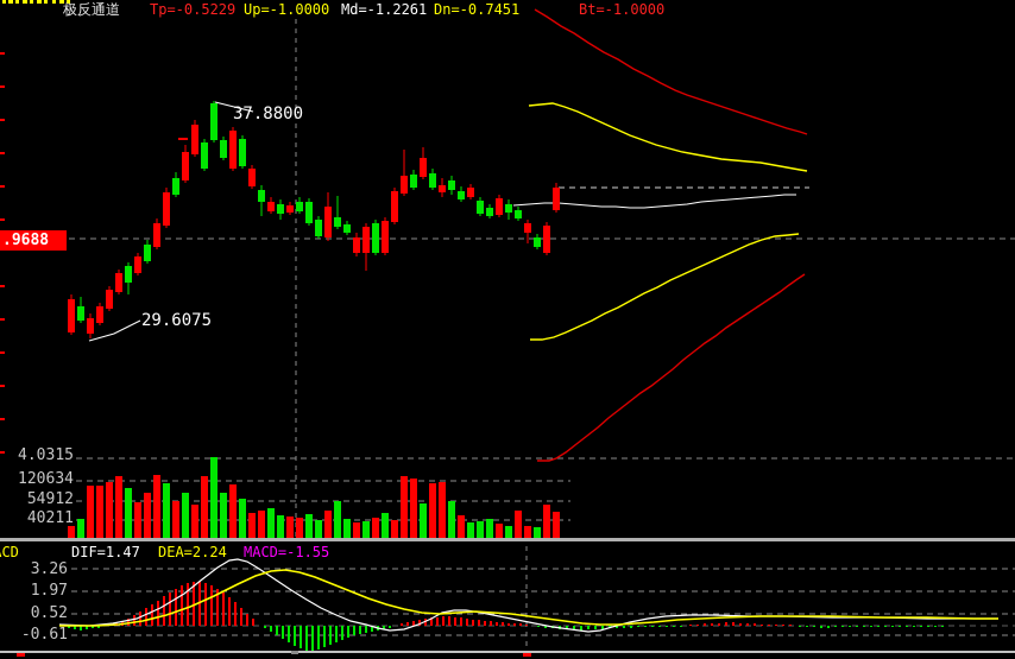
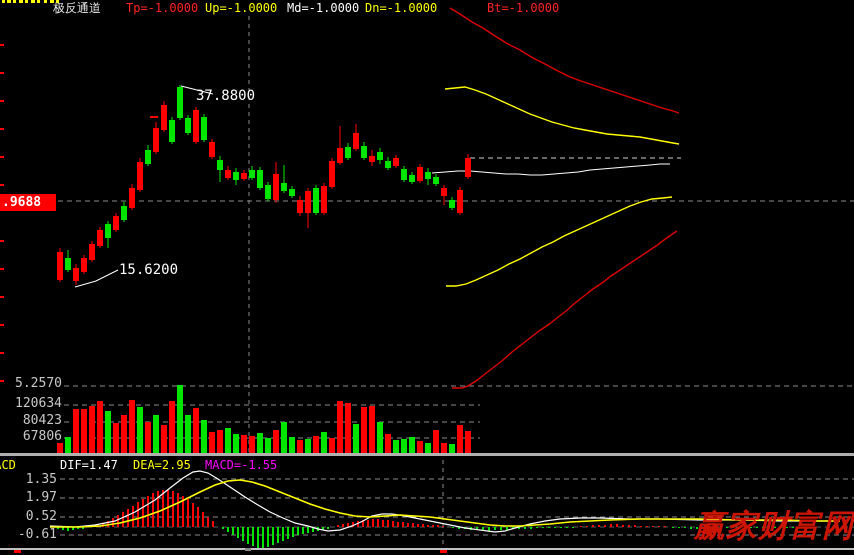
  极反通道
- Tp=-0.5229
+ Tp=-1.0000
  Up=-1.0000
- Md=-1.2261
+ Md=-1.0000
- Dn=-0.7451
+ Dn=-1.0000
  Bt=-1.0000
  .9688
  37.8800
- 29.6075
+ 15.6200
- 4.0315
+ 5.2570
  120634
- 54912
+ 80423
- 40211
+ 67806
  DIF=1.47
- DEA=2.24
+ DEA=2.95
  MACD=-1.55
- 3.26
+ 1.35
  1.97
  0.52
  -0.61
+ 赢家财富网
